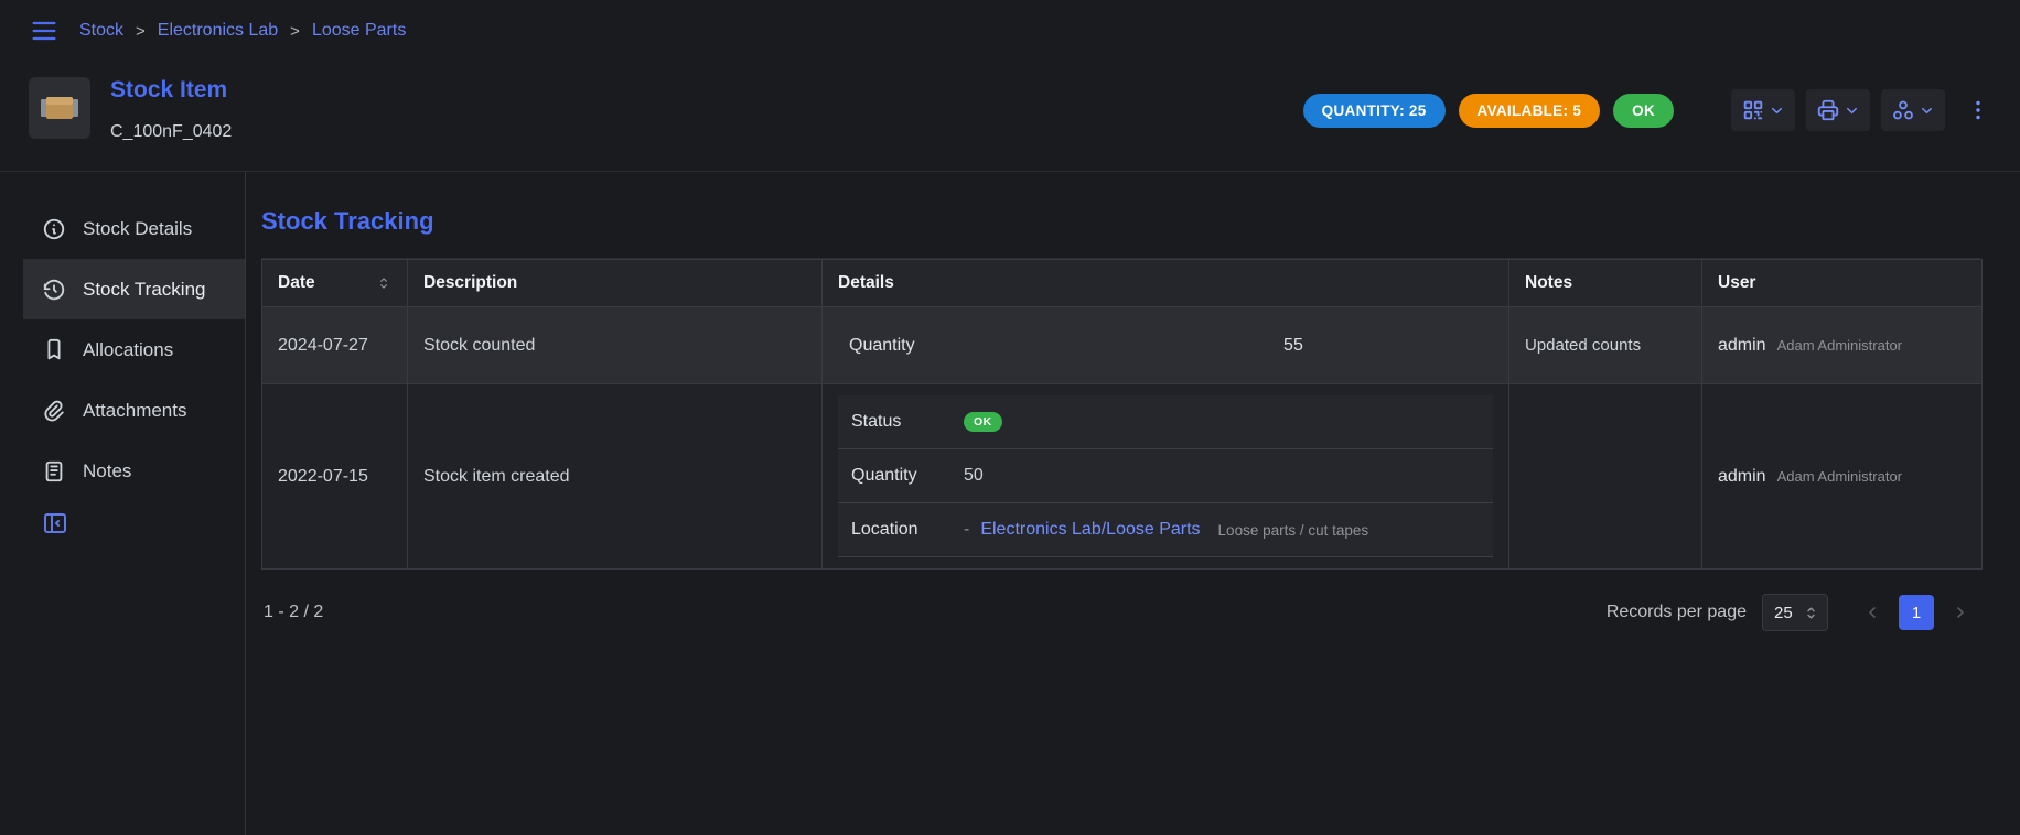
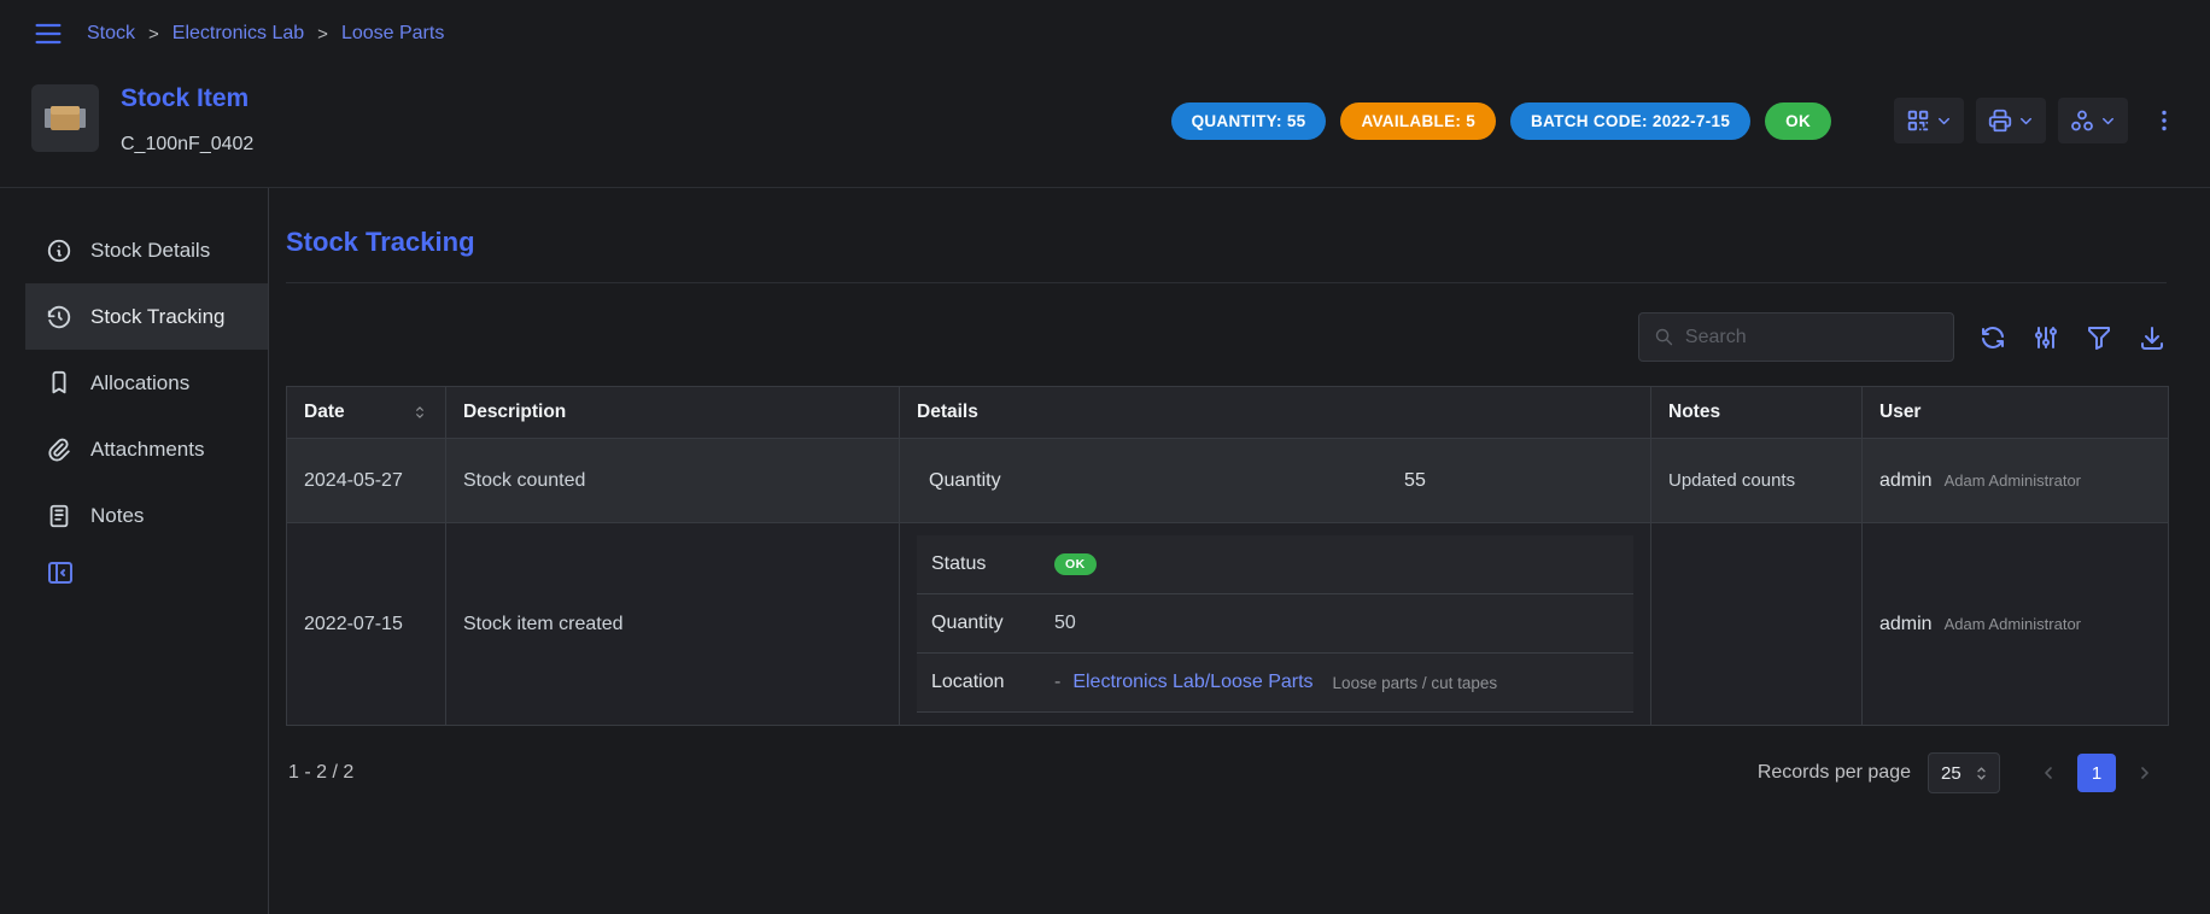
  Stock
  >
  Electronics Lab
  >
  Loose Parts
  Stock Item
  C_100nF_0402
- QUANTITY: 25
+ QUANTITY: 55
  AVAILABLE: 5
+ BATCH CODE: 2022-7-15
  OK
  Stock Details
  Stock Tracking
  Allocations
  Attachments
  Notes
  Stock Tracking
+ Search
  Date	Description	Details	Notes	User
- 2024-07-27	Stock counted	Quantity 55	Updated counts	admin Adam Administrator
+ 2024-05-27	Stock counted	Quantity 55	Updated counts	admin Adam Administrator
  2022-07-15	Stock item created	Status OK Quantity 50 Location - Electronics Lab/Loose Parts Loose parts / cut tapes		admin Adam Administrator
  1 - 2 / 2
  Records per page
  25
  1
